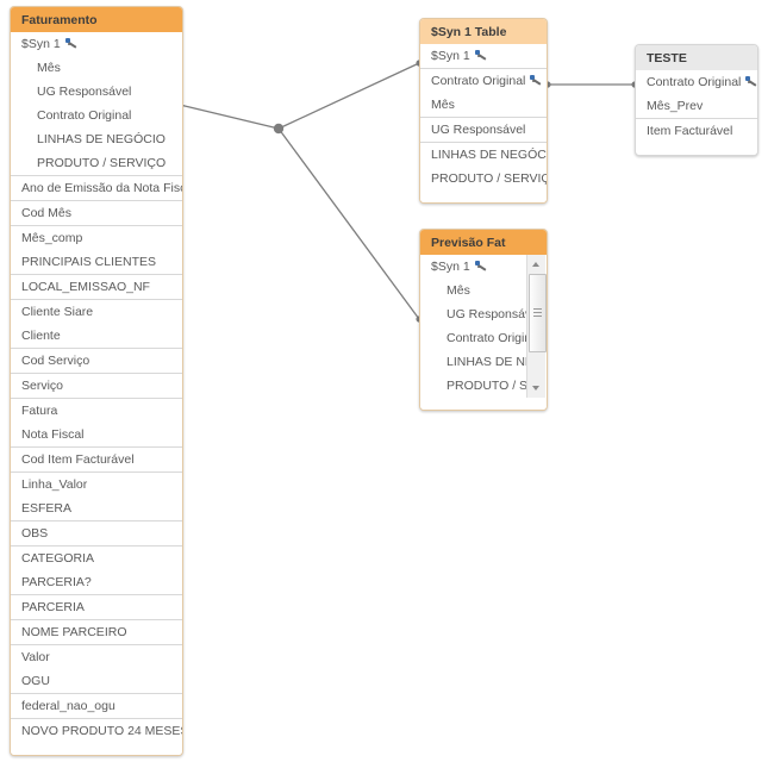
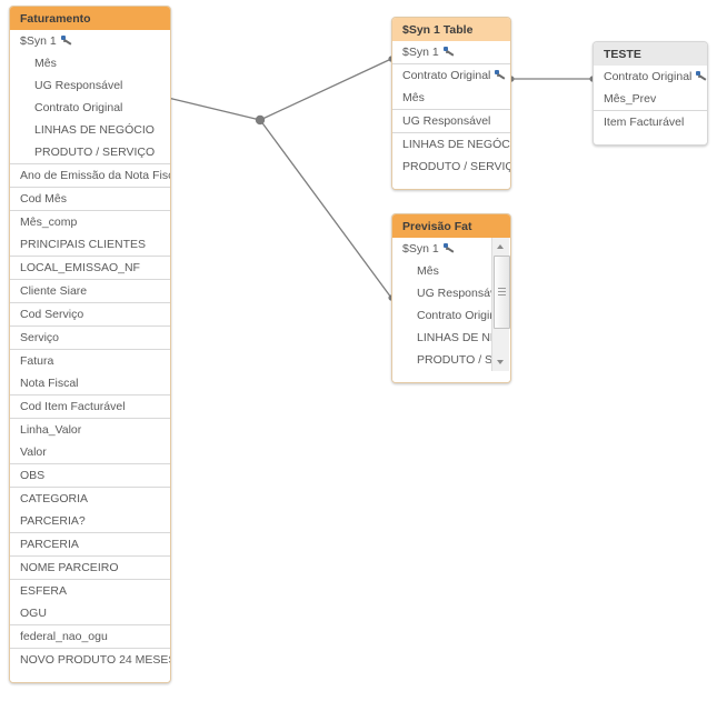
  Faturamento
  $Syn 1
  Mês
  UG Responsável
  Contrato Original
  LINHAS DE NEGÓCIO
  PRODUTO / SERVIÇO
  Ano de Emissão da Nota Fis
  Cod Mês
  Mês_comp
  PRINCIPAIS CLIENTES
  LOCAL_EMISSAO_NF
  Cliente Siare
- Cliente
  Cod Serviço
  Serviço
  Fatura
  Nota Fiscal
  Cod Item Facturável
  Linha_Valor
- ESFERA
+ Valor
  OBS
  CATEGORIA
  PARCERIA?
  PARCERIA
  NOME PARCEIRO
- Valor
+ ESFERA
  OGU
  federal_nao_ogu
  NOVO PRODUTO 24 MESE
  $Syn 1 Table
  $Syn 1
  Contrato Original
  Mês
  UG Responsável
  LINHAS DE NEGÓC
  PRODUTO / SERVIÇ
  TESTE
  Contrato Original
  Mês_Prev
  Item Facturável
  Previsão Fat
  $Syn 1
  Mês
  UG Responsá
  Contrato Origi
